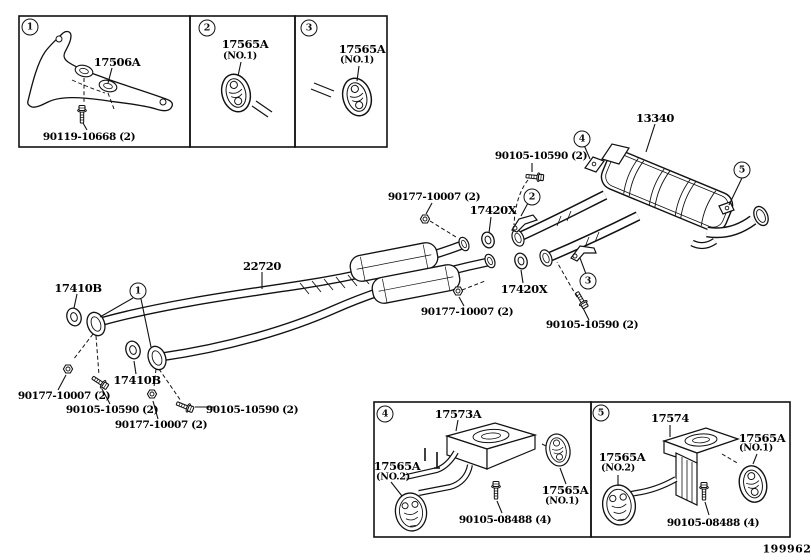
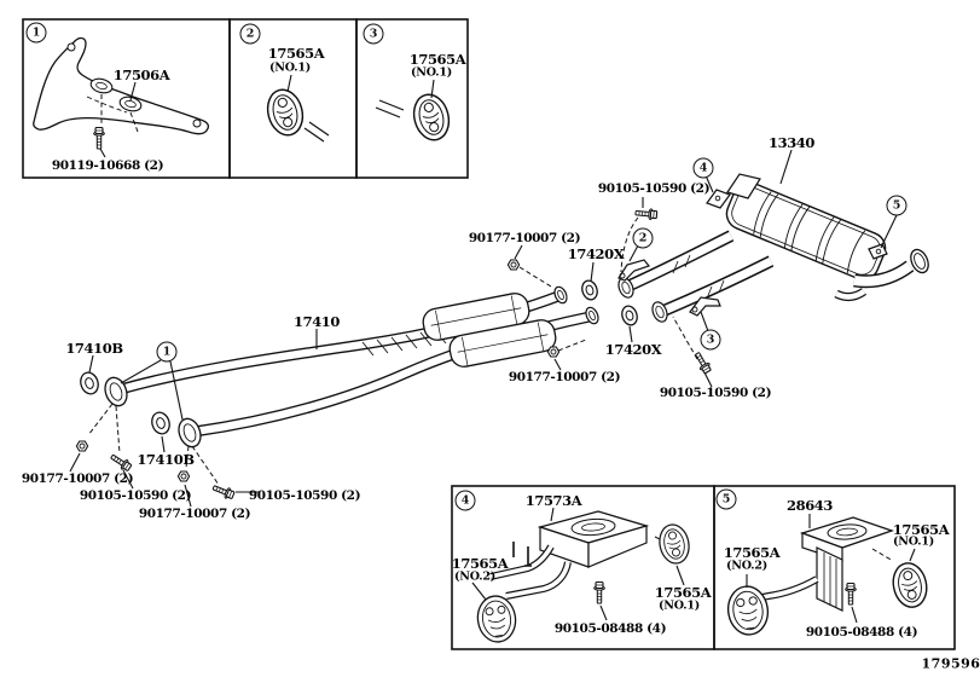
  1
  2
  3
  4
  5
  1
  2
  3
  4
  5
  17506A
  90119-10668 (2)
  17565A
  (NO.1)
  17565A
  (NO.1)
  13340
  90105-10590 (2)
  90177-10007 (2)
  17420X
  17420X
  90177-10007 (2)
  90105-10590 (2)
- 22720
+ 17410
  17410B
  17410B
  90177-10007 (2)
  90105-10590 (2)
  90177-10007 (2)
  90105-10590 (2)
  17573A
  17565A
  (NO.2)
  17565A
  (NO.1)
  90105-08488 (4)
- 17574
+ 28643
  17565A
  (NO.1)
  17565A
  (NO.2)
  90105-08488 (4)
- 199962
+ 179596
